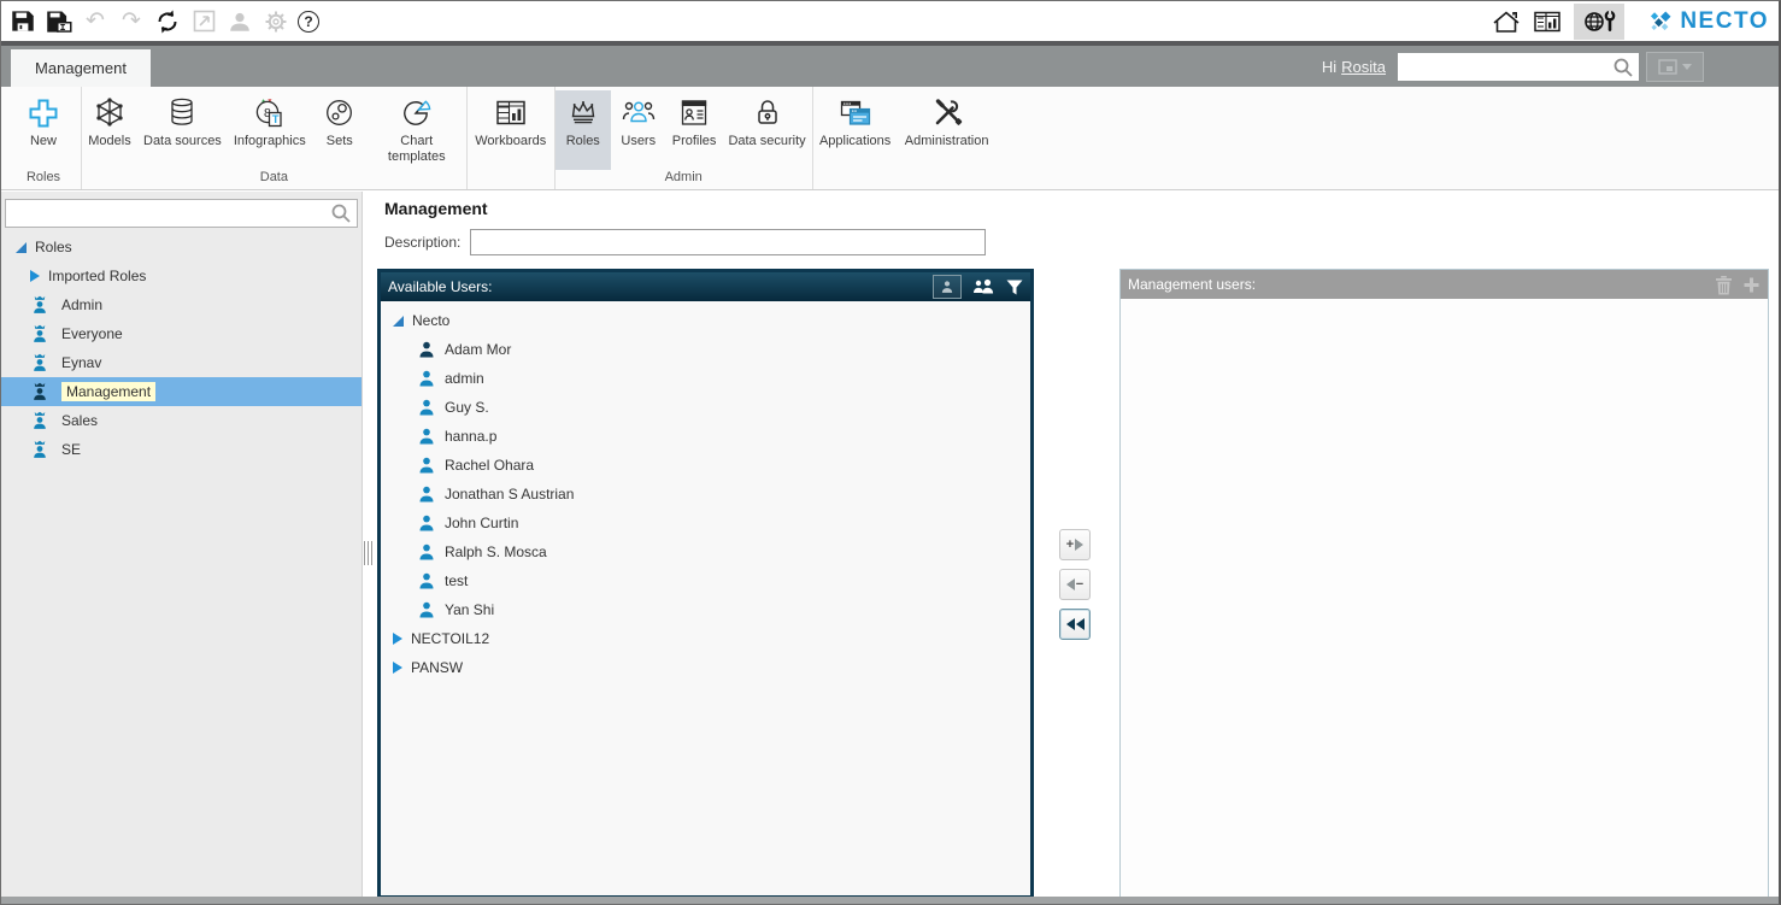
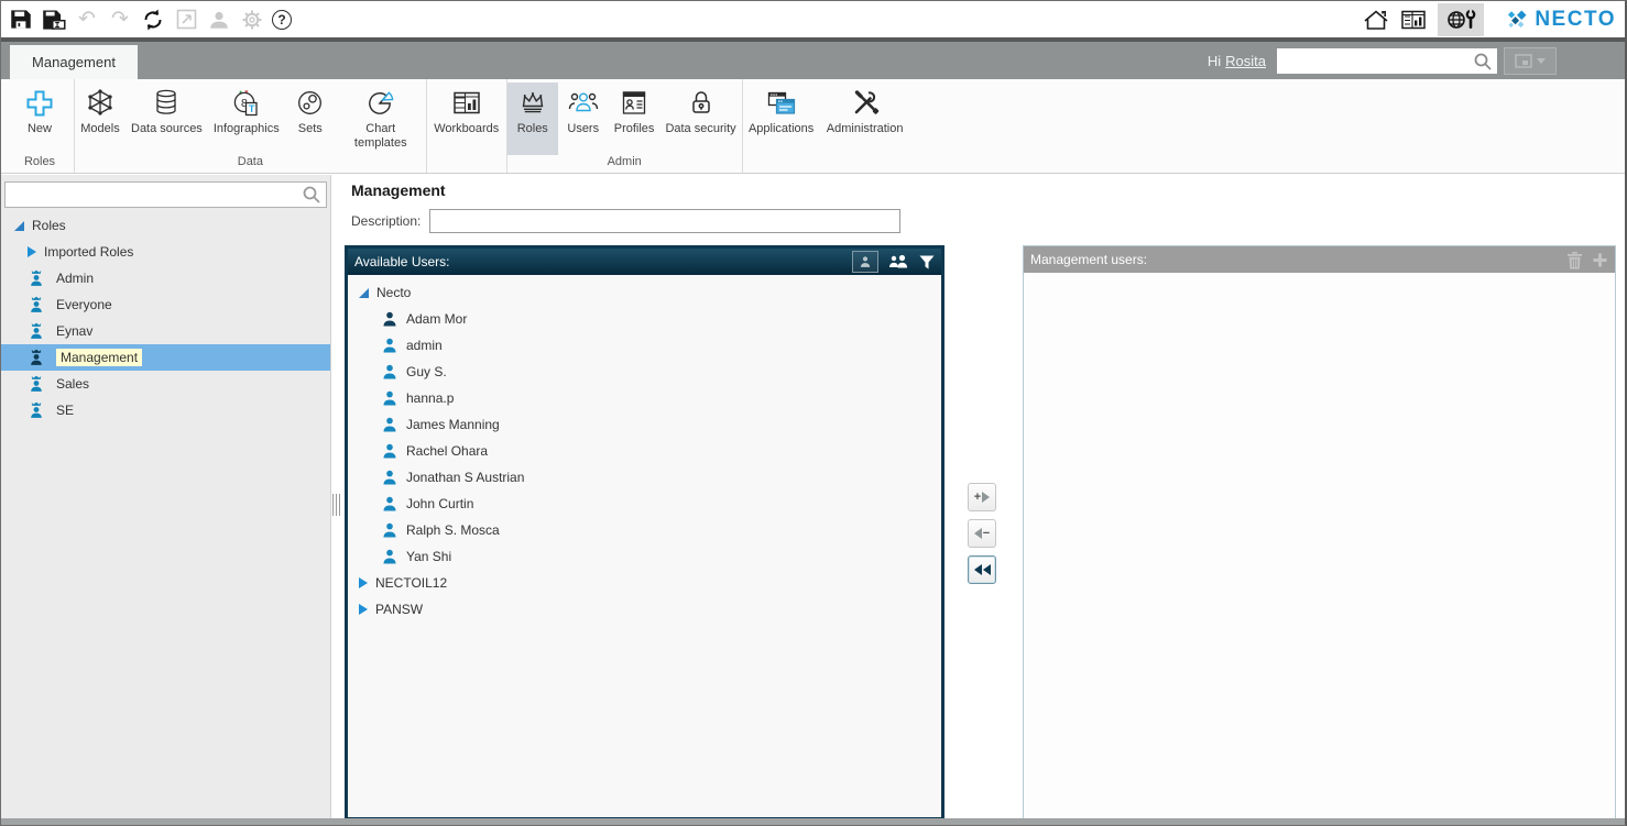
  ↶
  ↷
  ?
  NECTO
  Management
  Hi
  Rosita
  New
  Roles
  Models
  Data sources
  8
  T
  Infographics
  Sets
  Chart templates
  Data
  Workboards
  Roles
  Users
  Profiles
  Data security
  Admin
  Applications
  Administration
  Roles
  Imported Roles
  Admin
  Everyone
  Eynav
  Management
  Sales
  SE
  Management
  Description:
  Available Users:
  Necto
  Adam Mor
  admin
  Guy S.
  hanna.p
+ James Manning
  Rachel Ohara
  Jonathan S Austrian
  John Curtin
  Ralph S. Mosca
- test
  Yan Shi
  NECTOIL12
  PANSW
  +
  −
  Management users:
